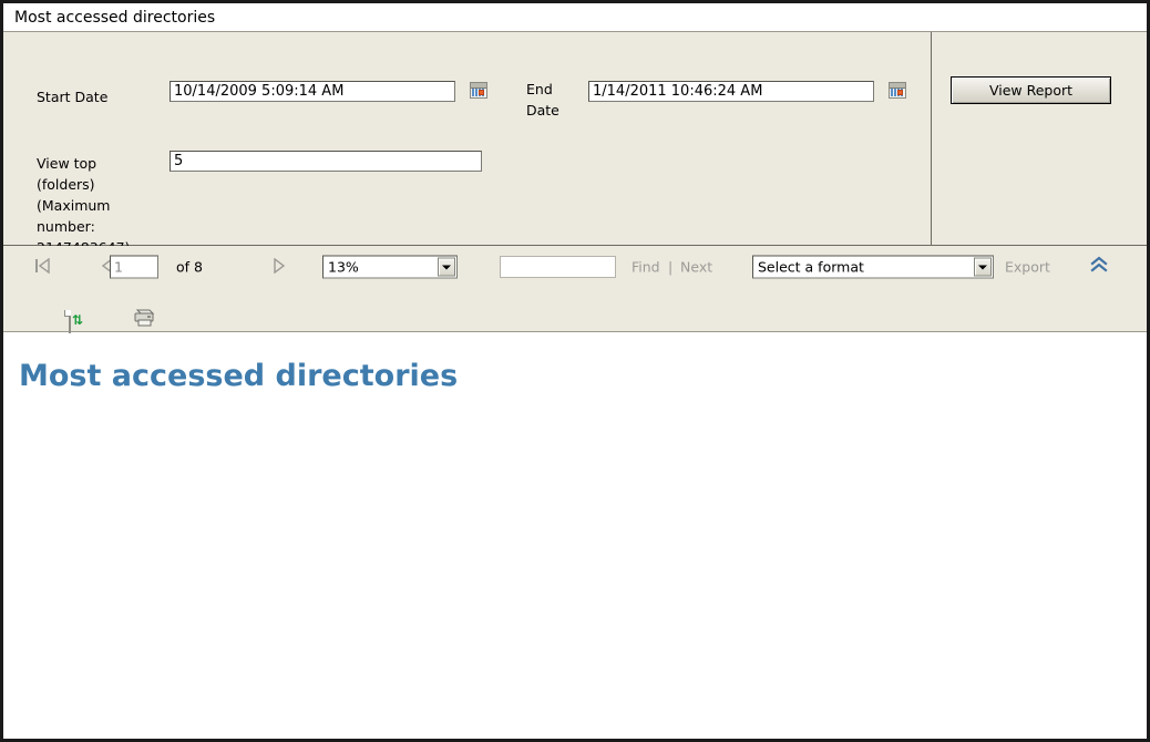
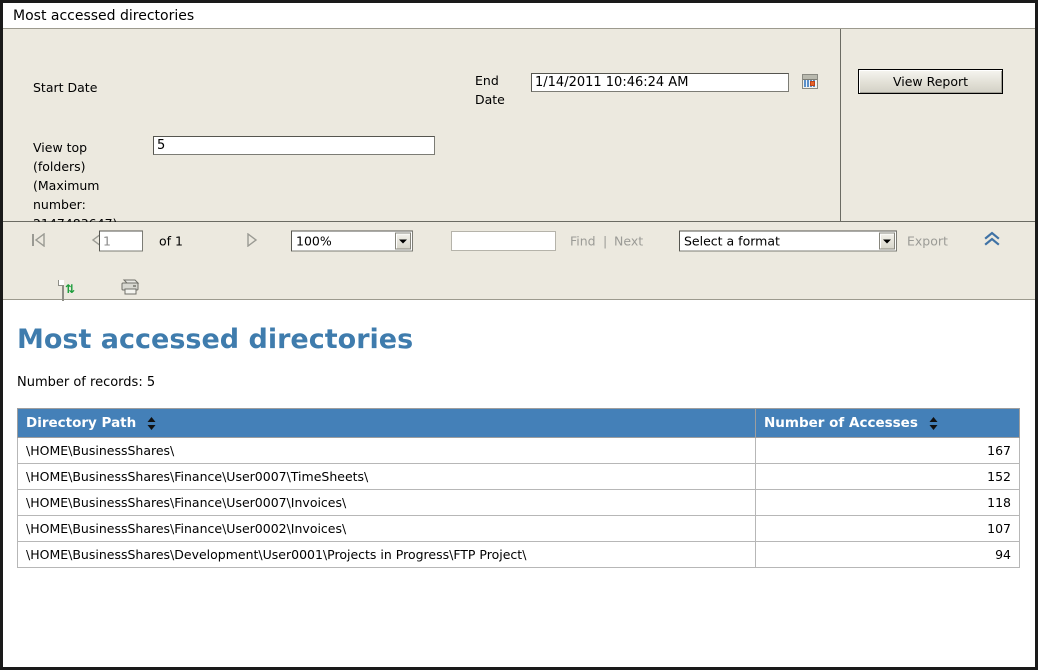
  Most accessed directories
  Start Date
- 10/14/2009 5:09:14 AM
  End Date
  1/14/2011 10:46:24 AM
  View top (folders) (Maximum number:
  5
  View Report
  1
- of 8
+ of 1
- 13%
+ 100%
  Find
  |
  Next
  Select a format
  Export
  ⇅
  Most accessed directories
+ Number of records: 5
+ Directory Path	Number of Accesses
+ \HOME\BusinessShares\	167
+ \HOME\BusinessShares\Finance\User0007\TimeSheets\	152
+ \HOME\BusinessShares\Finance\User0007\Invoices\	118
+ \HOME\BusinessShares\Finance\User0002\Invoices\	107
+ \HOME\BusinessShares\Development\User0001\Projects in Progress\FTP Project\	94
